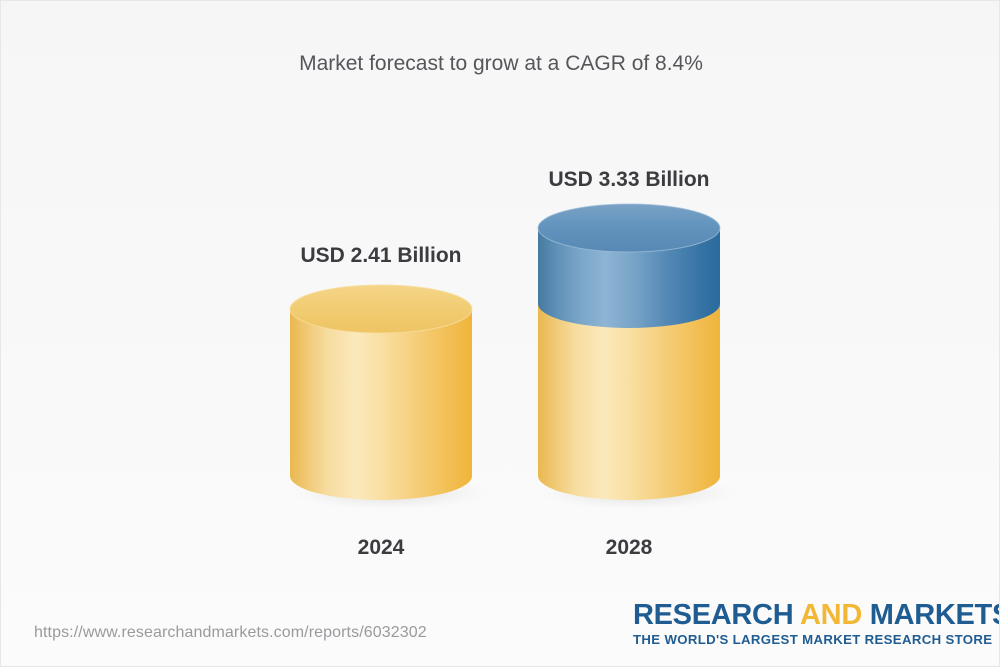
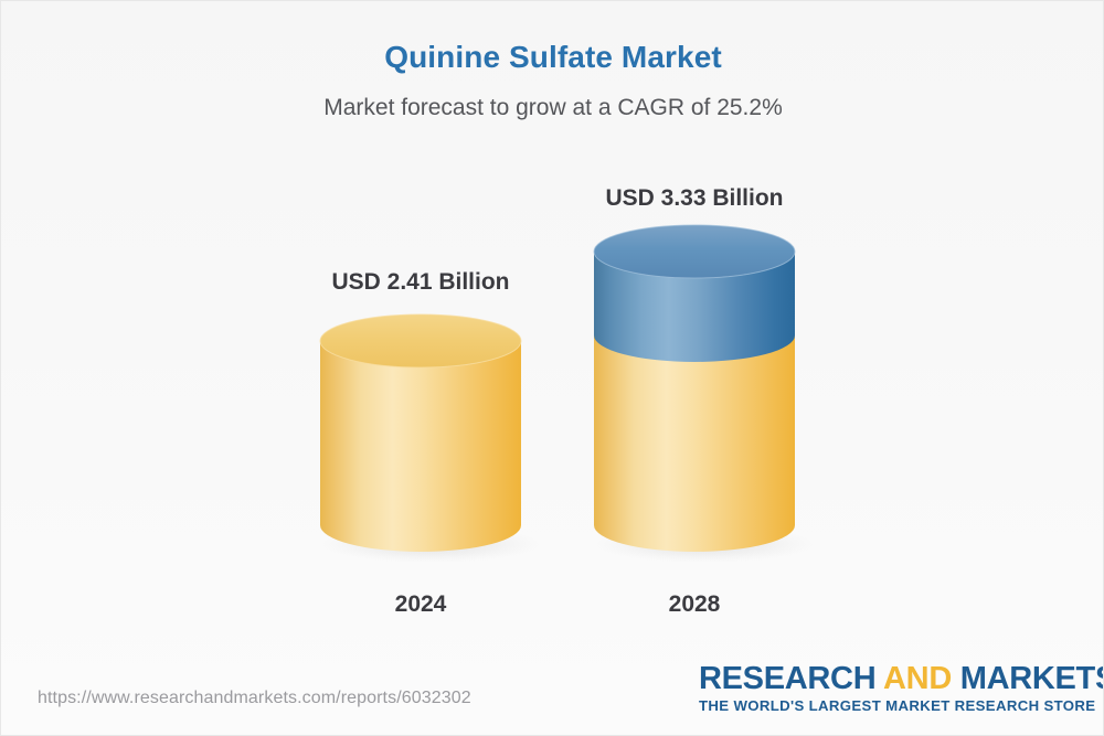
+ Quinine Sulfate Market
- Market forecast to grow at a CAGR of 8.4%
+ Market forecast to grow at a CAGR of 25.2%
  USD 2.41 Billion
  2024
  USD 3.33 Billion
  2028
  https://www.researchandmarkets.com/reports/6032302
  RESEARCH AND MARKET
  THE WORLD'S LARGEST MARKET RESEARCH STORE
